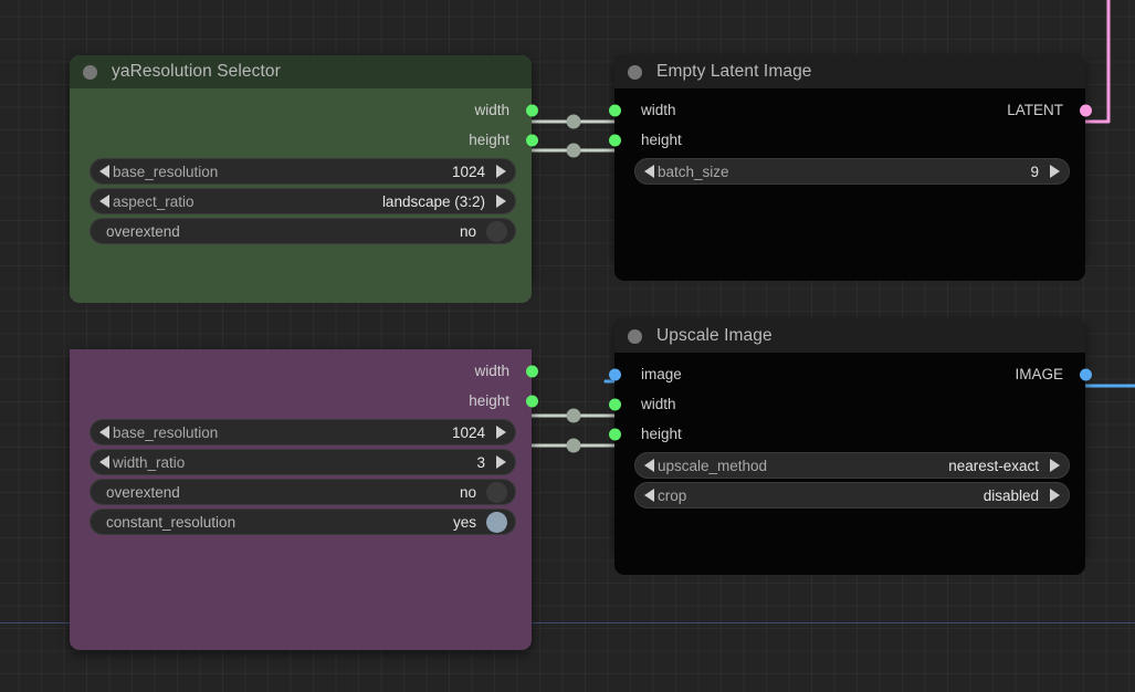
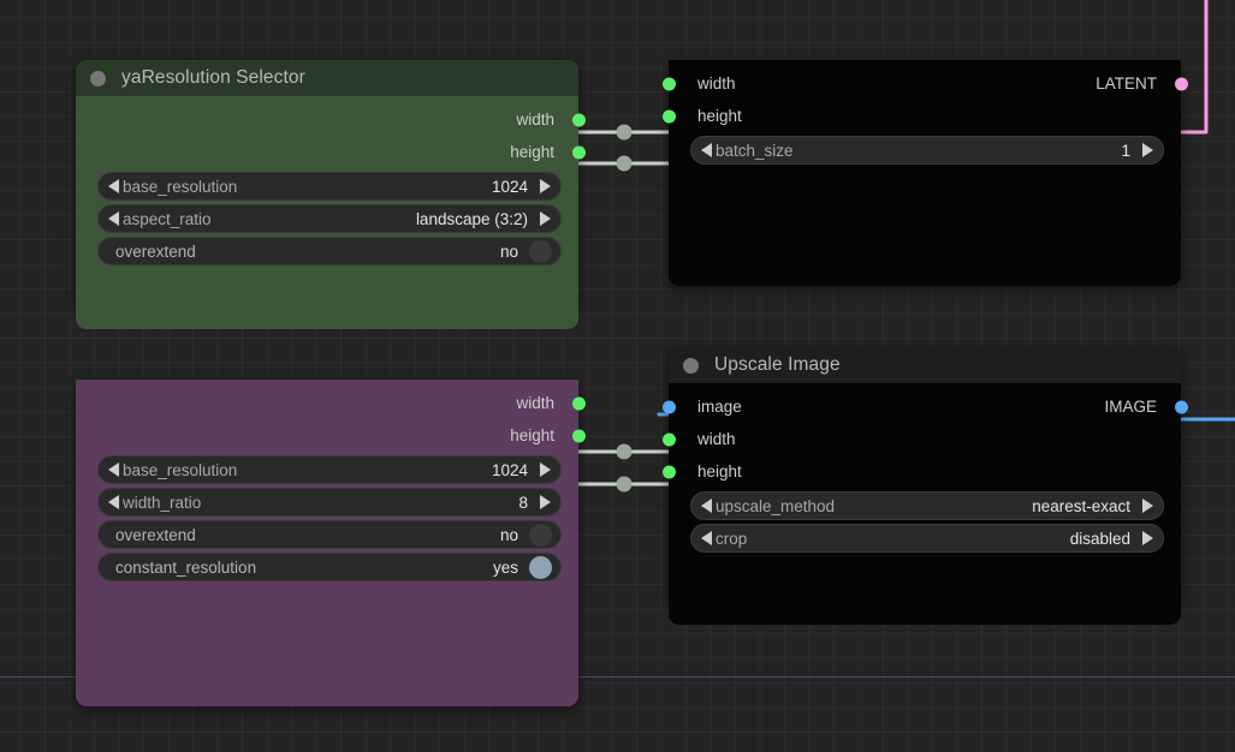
  yaResolution Selector
  width
  height
  base_resolution
  1024
  aspect_ratio
  landscape (3:2)
  overextend
  no
- Empty Latent Image
  width
  LATENT
  height
  batch_size
- 9
+ 1
  width
  height
  base_resolution
  1024
  width_ratio
- 3
+ 8
  overextend
  no
  constant_resolution
  yes
  Upscale Image
  image
  IMAGE
  width
  height
  upscale_method
  nearest-exact
  crop
  disabled
